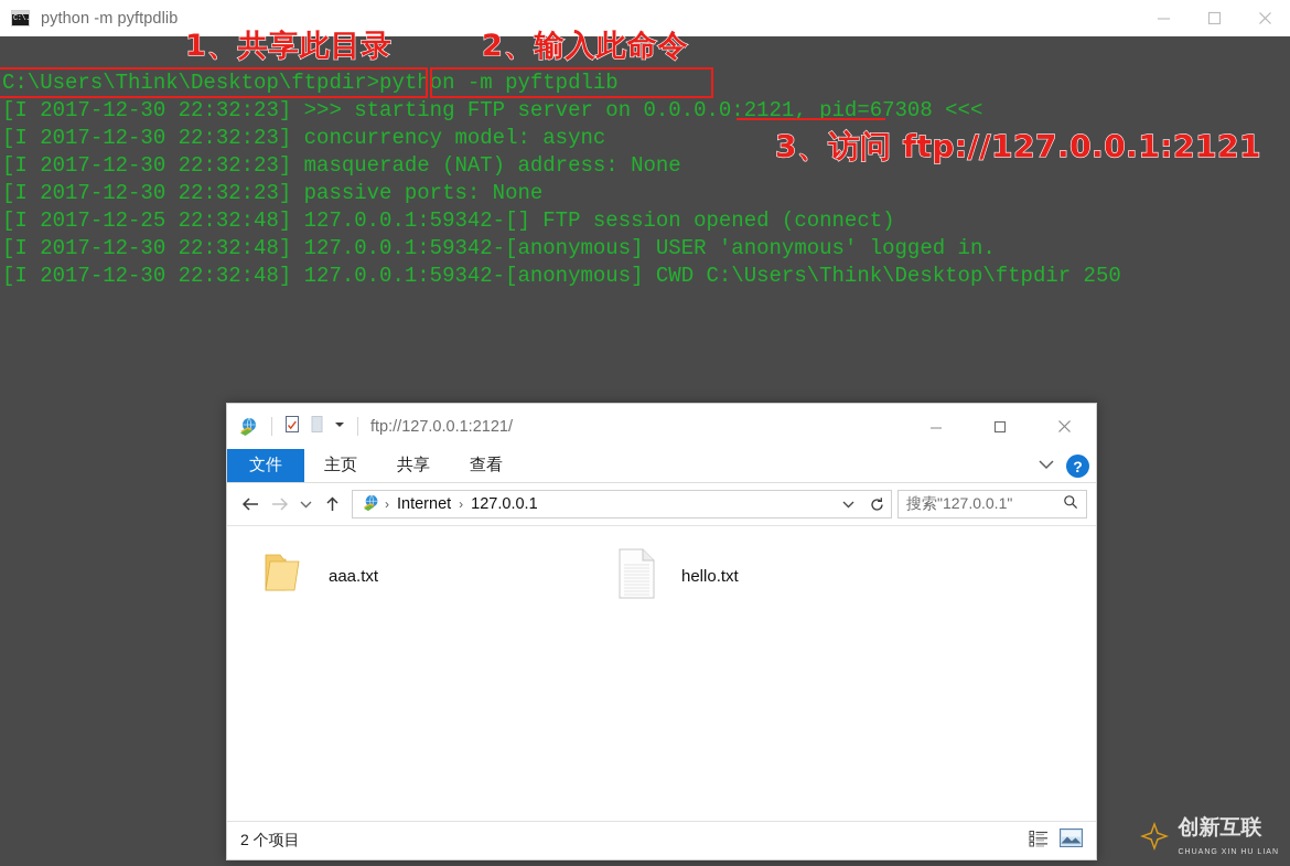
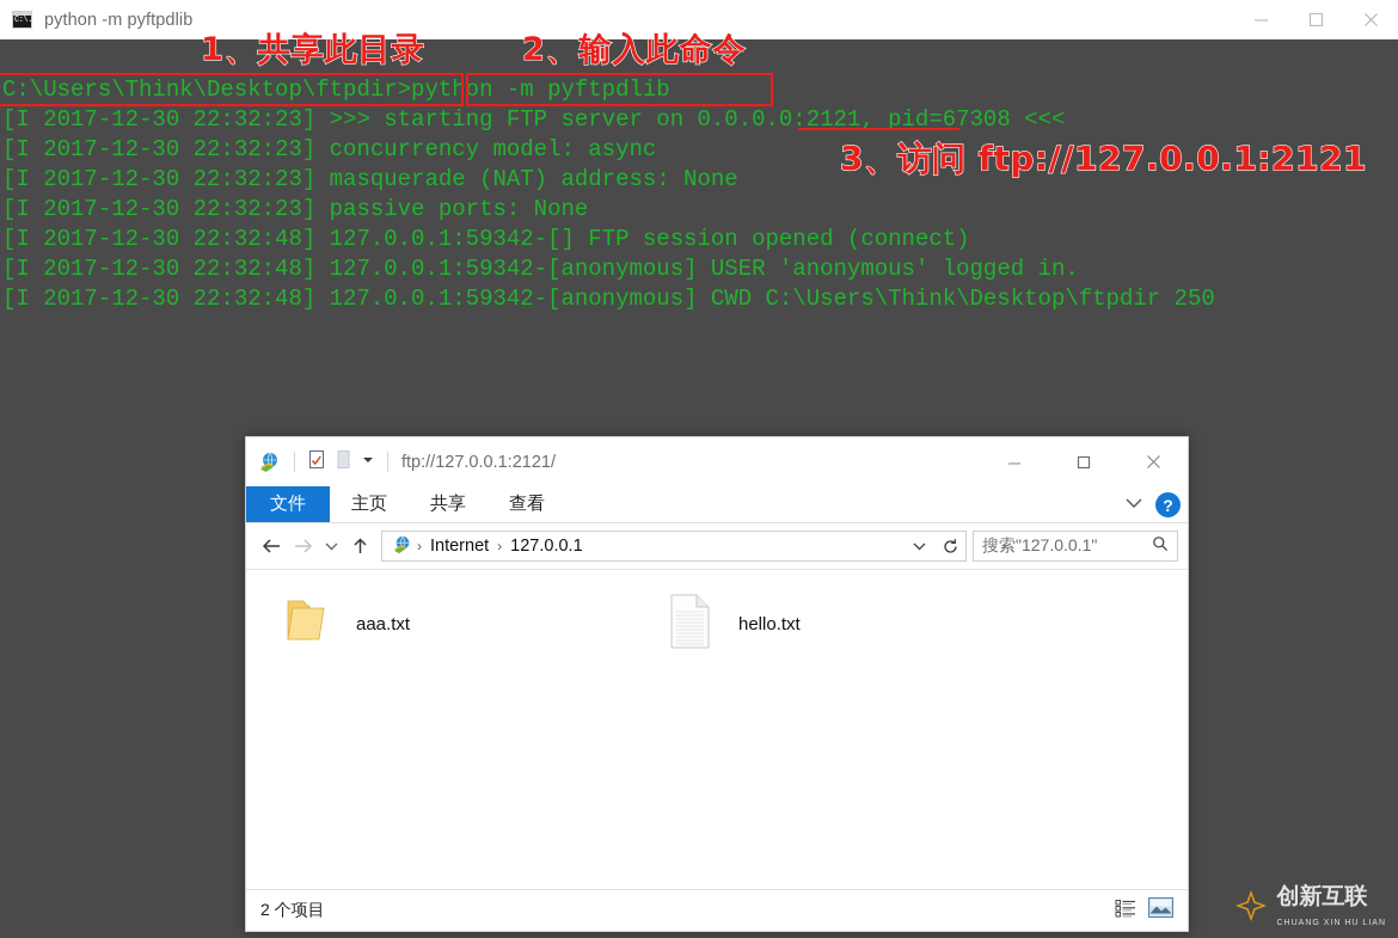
  python -m pyftpdlib
  C:\Users\Think\Desktop\ftpdir>python -m pyftpdlib
  [I 2017-12-30 22:32:23] >>> starting FTP server on 0.0.0.0:2121, pid=67308 <<<
  [I 2017-12-30 22:32:23] concurrency model: async
  [I 2017-12-30 22:32:23] masquerade (NAT) address: None
  [I 2017-12-30 22:32:23] passive ports: None
- [I 2017-12-25 22:32:48] 127.0.0.1:59342-[] FTP session opened (connect)
+ [I 2017-12-30 22:32:48] 127.0.0.1:59342-[] FTP session opened (connect)
  [I 2017-12-30 22:32:48] 127.0.0.1:59342-[anonymous] USER 'anonymous' logged in.
  [I 2017-12-30 22:32:48] 127.0.0.1:59342-[anonymous] CWD C:\Users\Think\Desktop\ftpdir 250
  1、共享此目录
  2、输入此命令
  3、访问 ftp://127.0.0.1:2121
  ftp://127.0.0.1:2121/
  文件
  主页
  共享
  查看
  ?
  ›
  Internet
  ›
  127.0.0.1
  搜索"127.0.0.1"
  aaa.txt
  hello.txt
  2 个项目
  创新互联
